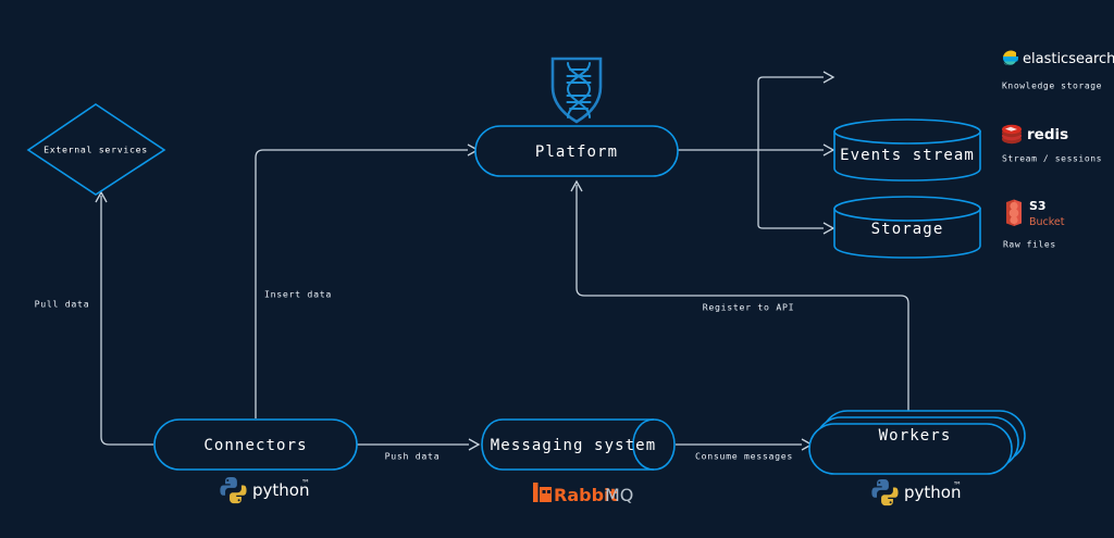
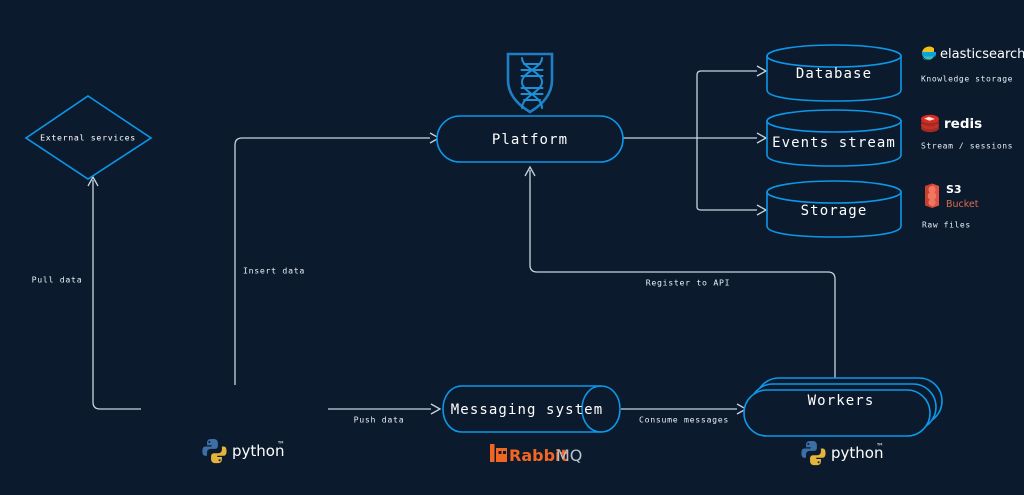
  Pull data
  Insert data
  Push data
  Consume messages
  Register to API
  External services
  Platform
+ Database
  Events stream
  Storage
- Connectors
  Messaging system
  Workers
  python
  ™
  Rabbit
  MQ
  python
  ™
  elasticsearch
  Knowledge storage
  redis
  Stream / sessions
  S3
  Bucket
  Raw files
